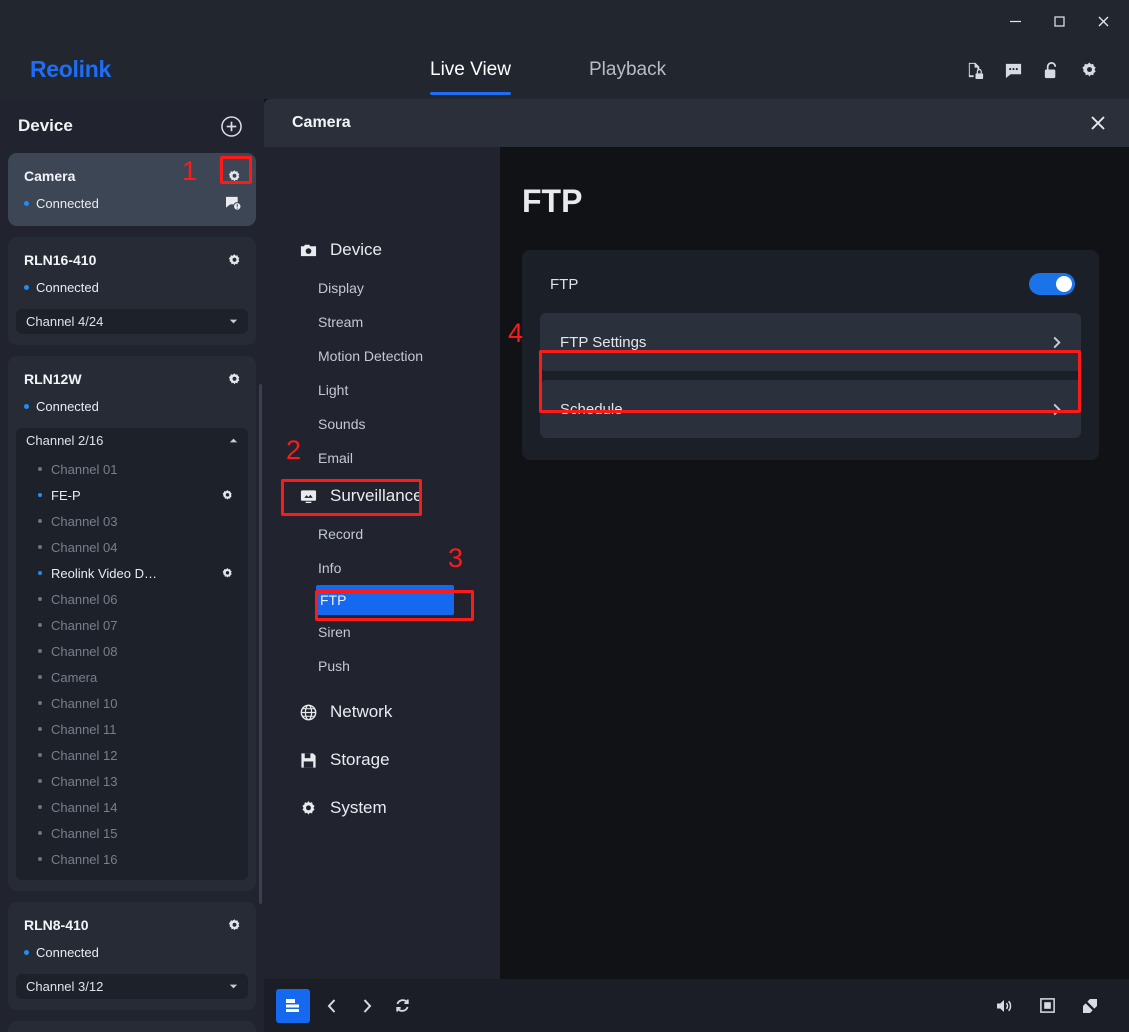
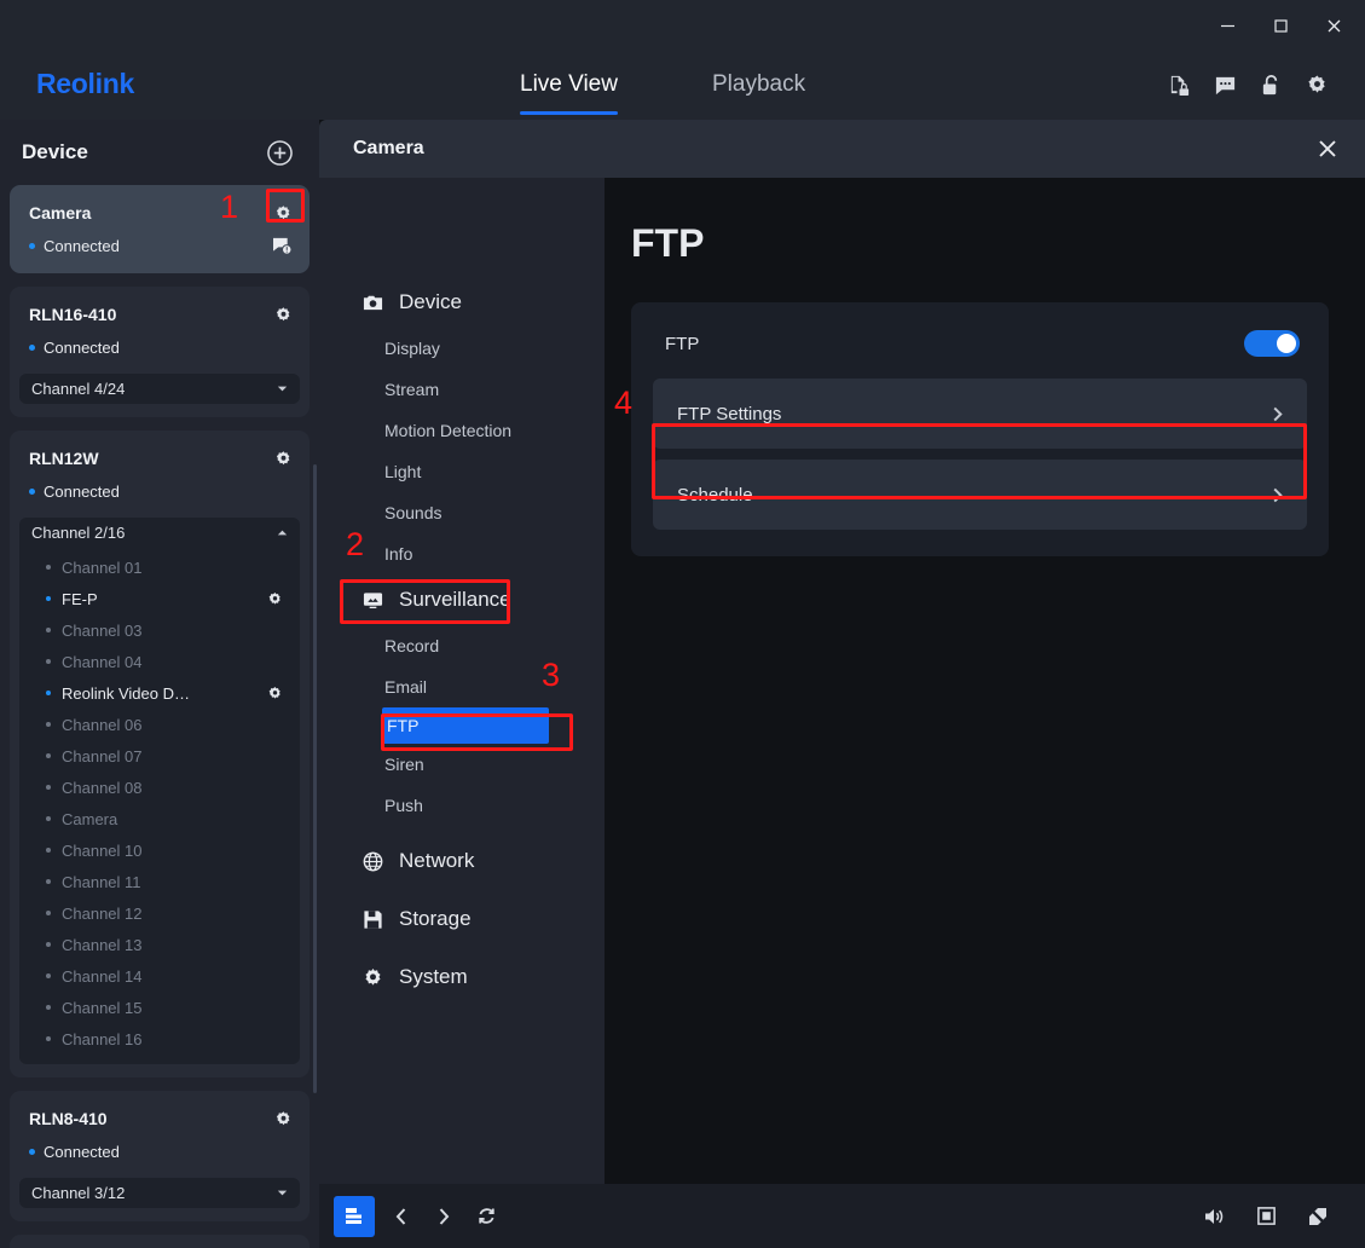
  Reolink
  Live View
  Playback
  Device
  Camera
  Connected
  RLN16-410
  Connected
  Channel 4/24
  RLN12W
  Connected
  Channel 2/16
  Channel 01
  FE-P
  Channel 03
  Channel 04
  Reolink Video D…
  Channel 06
  Channel 07
  Channel 08
  Camera
  Channel 10
  Channel 11
  Channel 12
  Channel 13
  Channel 14
  Channel 15
  Channel 16
  RLN8-410
  Connected
  Channel 3/12
  Camera
  Device
  Display
  Stream
  Motion Detection
  Light
  Sounds
- Email
+ Info
  Surveillance
  Record
- Info
+ Email
  FTP
  Siren
  Push
  Network
  Storage
  System
  FTP
  FTP
  FTP Settings
  Schedule
  1
  2
  3
  4
